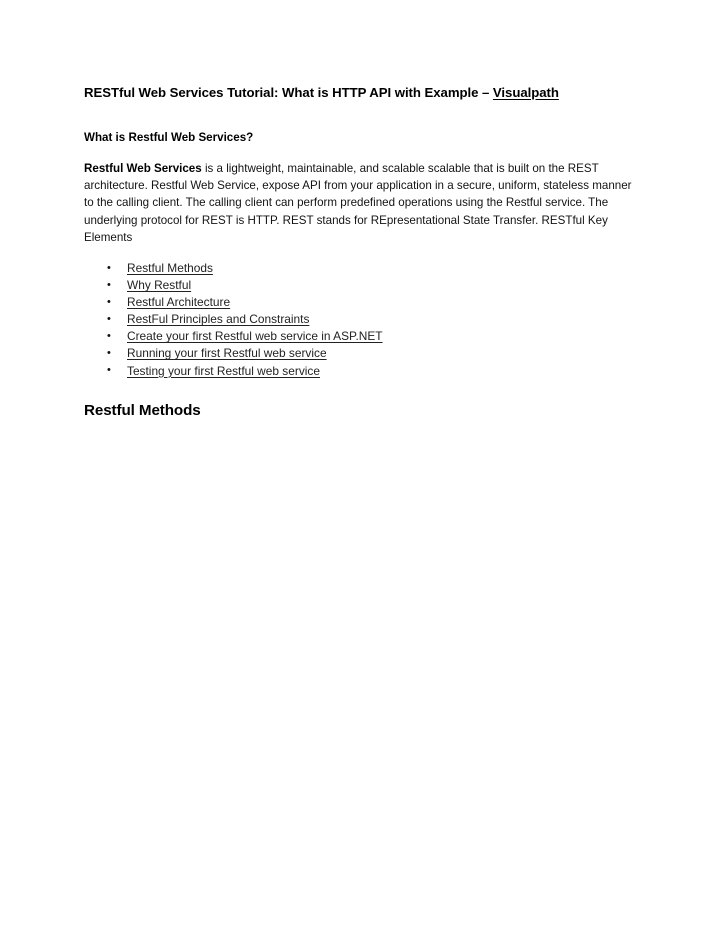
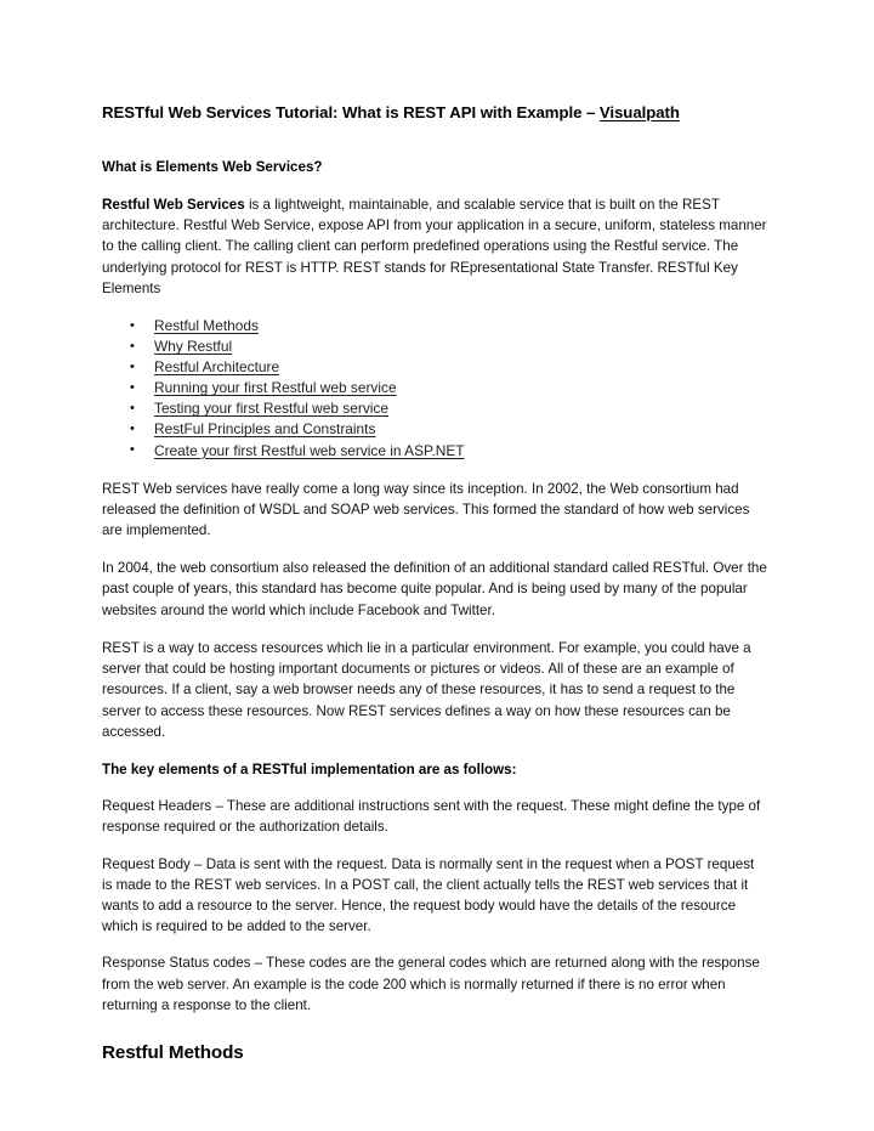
- RESTful Web Services Tutorial: What is HTTP API with Example – Visualpath
+ RESTful Web Services Tutorial: What is REST API with Example – Visualpath
- What is Restful Web Services?
+ What is Elements Web Services?
- Restful Web Services is a lightweight, maintainable, and scalable scalable that is built on the REST architecture. Restful Web Service, expose API from your application in a secure, uniform, stateless manner to the calling client. The calling client can perform predefined operations using the Restful service. The underlying protocol for REST is HTTP. REST stands for REpresentational State Transfer. RESTful Key Elements
+ Restful Web Services is a lightweight, maintainable, and scalable service that is built on the REST architecture. Restful Web Service, expose API from your application in a secure, uniform, stateless manner to the calling client. The calling client can perform predefined operations using the Restful service. The underlying protocol for REST is HTTP. REST stands for REpresentational State Transfer. RESTful Key Elements
  Restful Methods
  Why Restful
  Restful Architecture
- RestFul Principles and Constraints
+ Running your first Restful web service
- Create your first Restful web service in ASP.NET
+ Testing your first Restful web service
- Running your first Restful web service
+ RestFul Principles and Constraints
- Testing your first Restful web service
+ Create your first Restful web service in ASP.NET
+ REST Web services have really come a long way since its inception. In 2002, the Web consortium had released the definition of WSDL and SOAP web services. This formed the standard of how web services are implemented.
+ In 2004, the web consortium also released the definition of an additional standard called RESTful. Over the past couple of years, this standard has become quite popular. And is being used by many of the popular websites around the world which include Facebook and Twitter.
+ REST is a way to access resources which lie in a particular environment. For example, you could have a server that could be hosting important documents or pictures or videos. All of these are an example of resources. If a client, say a web browser needs any of these resources, it has to send a request to the server to access these resources. Now REST services defines a way on how these resources can be accessed.
+ The key elements of a RESTful implementation are as follows:
+ Request Headers – These are additional instructions sent with the request. These might define the type of response required or the authorization details.
+ Request Body – Data is sent with the request. Data is normally sent in the request when a POST request is made to the REST web services. In a POST call, the client actually tells the REST web services that it wants to add a resource to the server. Hence, the request body would have the details of the resource which is required to be added to the server.
+ Response Status codes – These codes are the general codes which are returned along with the response from the web server. An example is the code 200 which is normally returned if there is no error when returning a response to the client.
  Restful Methods
